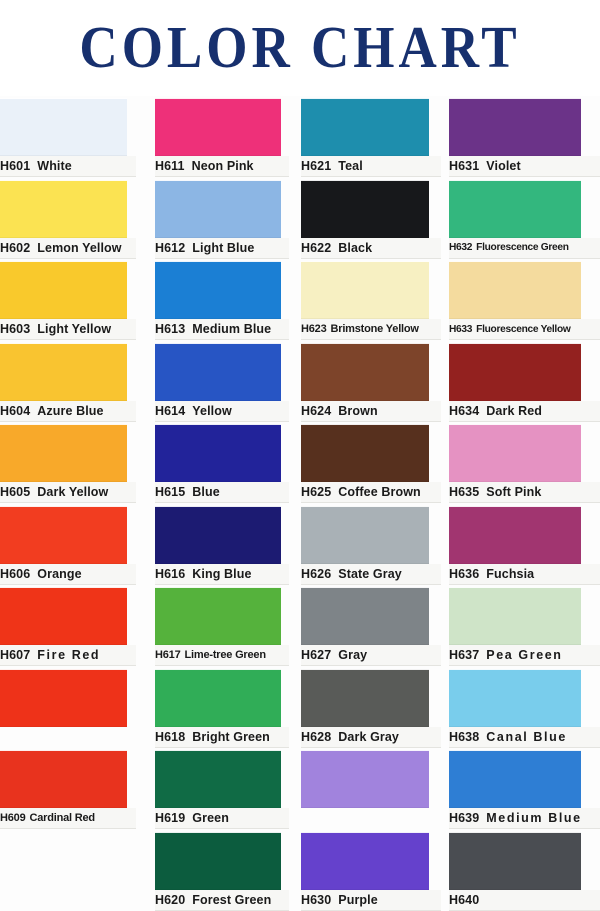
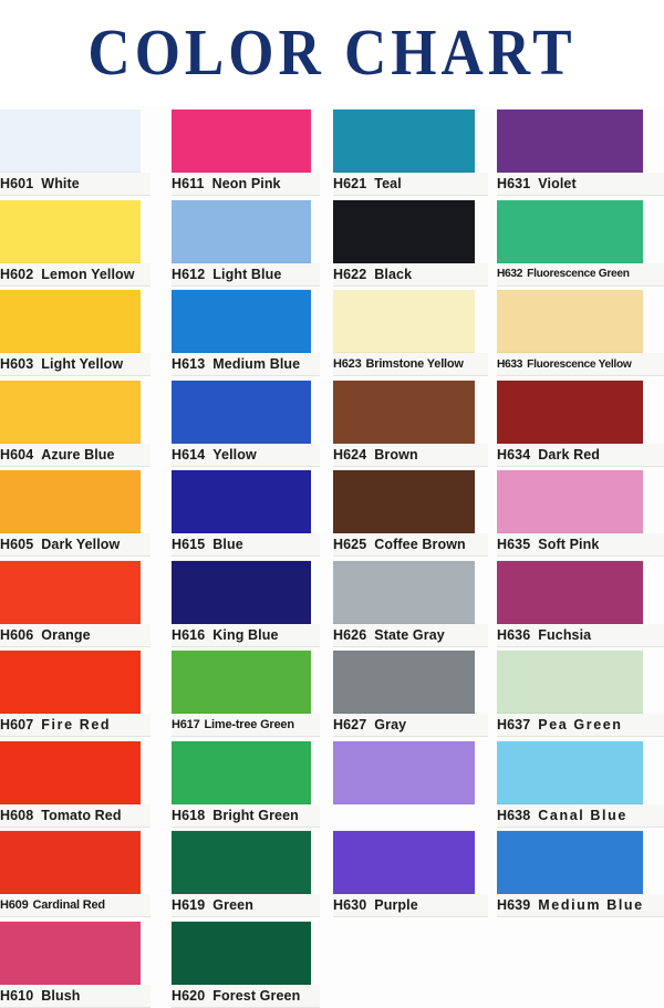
  COLOR CHART
  H601
  White
  H602
  Lemon Yellow
  H603
  Light Yellow
  H604
  Azure Blue
  H605
  Dark Yellow
  H606
  Orange
  H607
  Fire Red
+ H608
+ Tomato Red
  H609
  Cardinal Red
+ H610
+ Blush
  H611
  Neon Pink
  H612
  Light Blue
  H613
  Medium Blue
  H614
  Yellow
  H615
  Blue
  H616
  King Blue
  H617
  Lime-tree Green
  H618
  Bright Green
  H619
  Green
  H620
  Forest Green
  H621
  Teal
  H622
  Black
  H623
  Brimstone Yellow
  H624
  Brown
  H625
  Coffee Brown
  H626
  State Gray
  H627
  Gray
- H628
- Dark Gray
  H630
  Purple
  H631
  Violet
  H632
  Fluorescence Green
  H633
  Fluorescence Yellow
  H634
  Dark Red
  H635
  Soft Pink
  H636
  Fuchsia
  H637
  Pea Green
  H638
  Canal Blue
  H639
  Medium Blue
- H640
